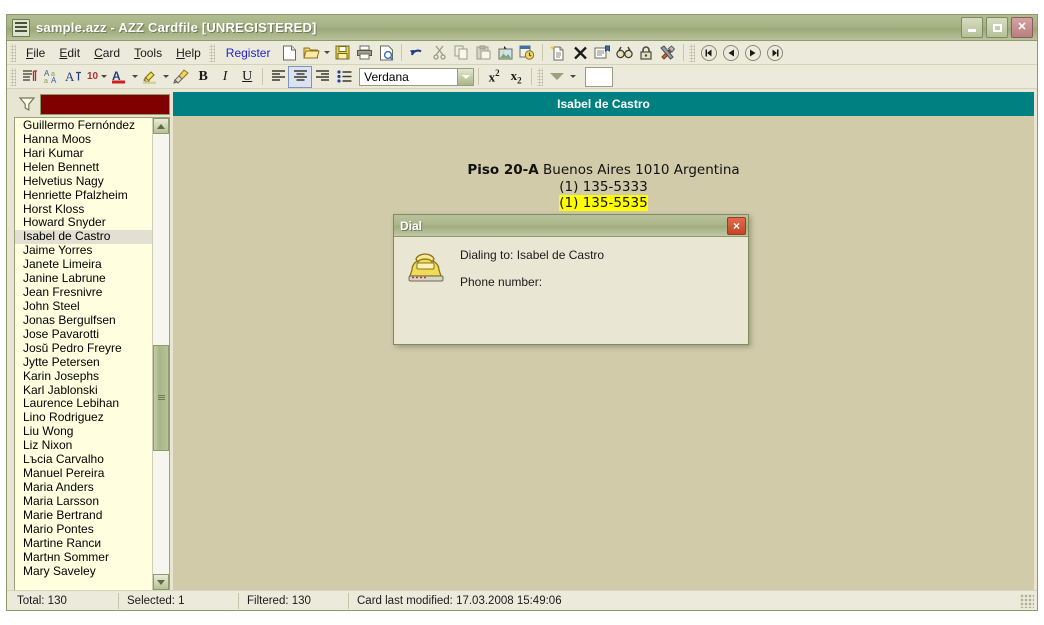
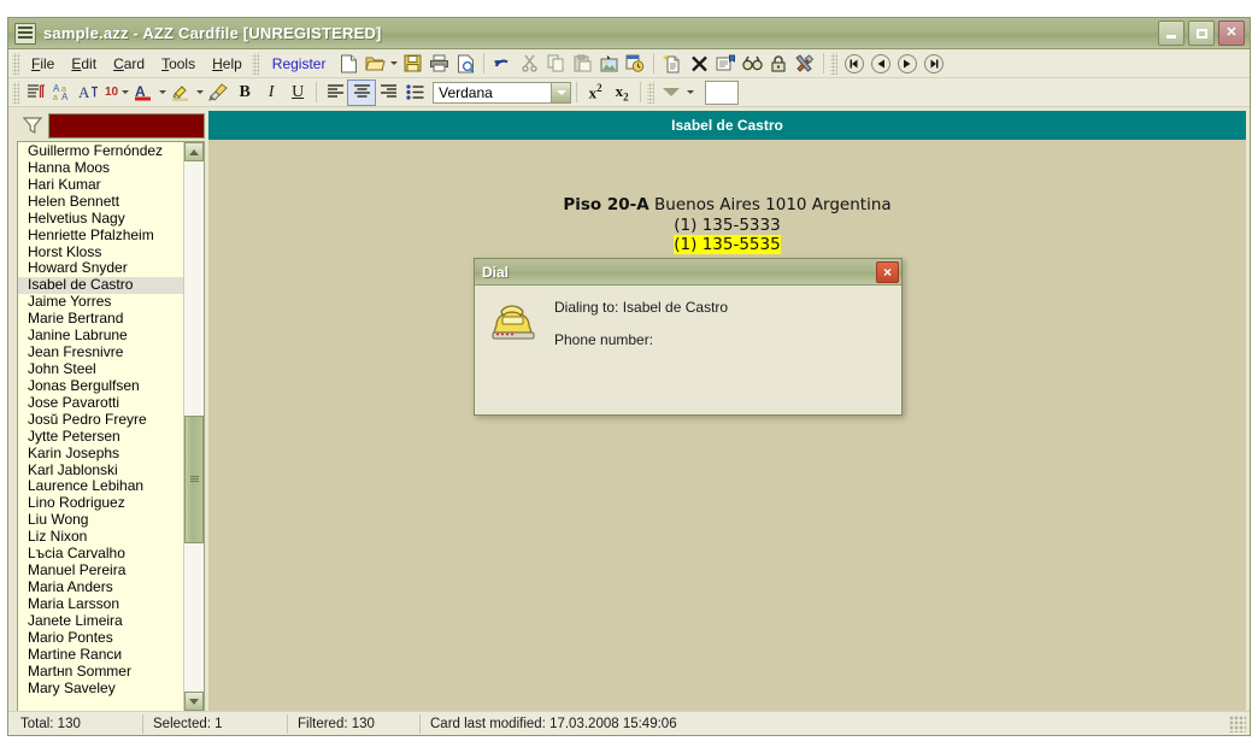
  sample.azz - AZZ Cardfile [UNREGISTERED]
  ✕
  File
  Edit
  Card
  Tools
  Help
  Register
  A
  A
  A
  10
  A
  B
  I
  U
  Verdana
  x2
  x2
  Guillermo Fernóndez
  Hanna Moos
  Hari Kumar
  Helen Bennett
  Helvetius Nagy
  Henriette Pfalzheim
  Horst Kloss
  Howard Snyder
  Isabel de Castro
  Jaime Yorres
- Janete Limeira
+ Marie Bertrand
  Janine Labrune
  Jean Fresnivre
  John Steel
  Jonas Bergulfsen
  Jose Pavarotti
  Josŭ Pedro Freyre
  Jytte Petersen
  Karin Josephs
  Karl Jablonski
  Laurence Lebihan
  Lino Rodriguez
  Liu Wong
  Liz Nixon
  Lъcia Carvalho
  Manuel Pereira
  Maria Anders
  Maria Larsson
- Marie Bertrand
+ Janete Limeira
  Mario Pontes
  Martine Rancи
  Martнn Sommer
  Mary Saveley
  Isabel de Castro
  Piso 20-A Buenos Aires 1010 Argentina
  (1) 135-5333
  (1) 135-5535
  Dial
  ×
  Dialing to: Isabel de Castro
  Phone number:
  Total: 130
  Selected: 1
  Filtered: 130
  Card last modified: 17.03.2008 15:49:06
